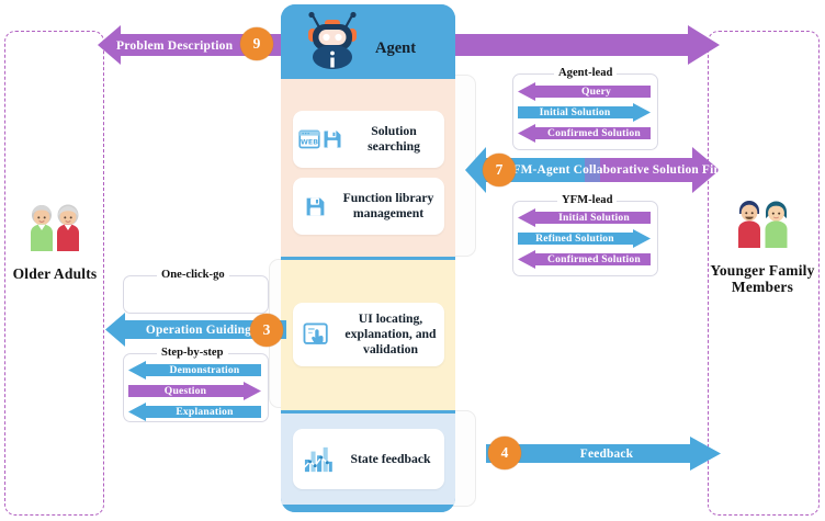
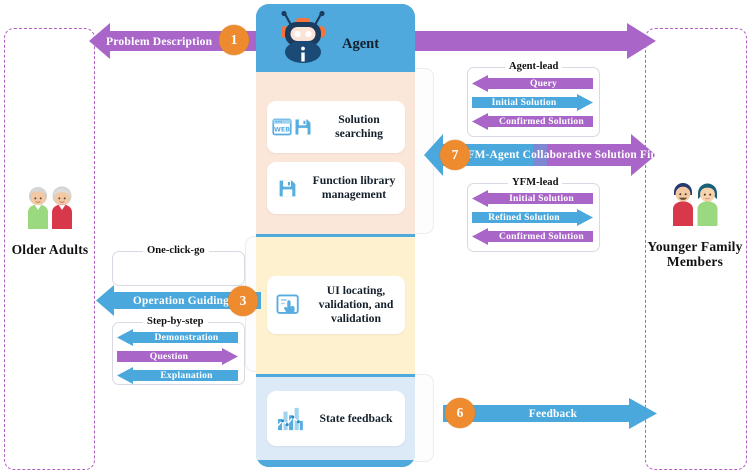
  Older Adults
  Younger Family Members
  Problem Description
- 9
+ 1
  Agent
  Solution searching
  Function library management
- UI locating, explanation, and validation
+ UI locating, validation, and validation
  State feedback
  Agent-lead
  Query
  Initial Solution
  Confirmed Solution
  FM-Agent Collaborative Solution Finding
  7
  YFM-lead
  Initial Solution
  Refined Solution
  Confirmed Solution
  One-click-go
  Operation Guiding
  3
  Step-by-step
  Demonstration
  Question
  Explanation
  Feedback
- 4
+ 6
